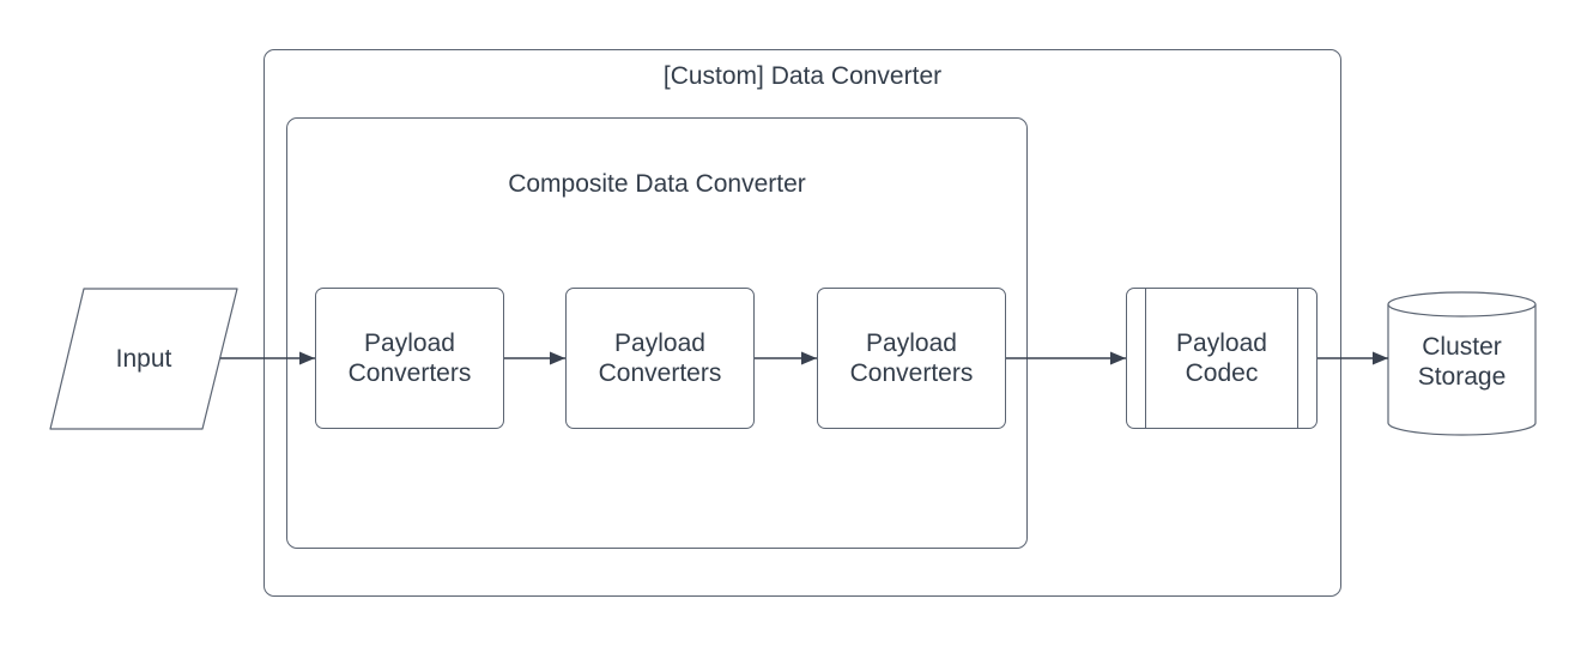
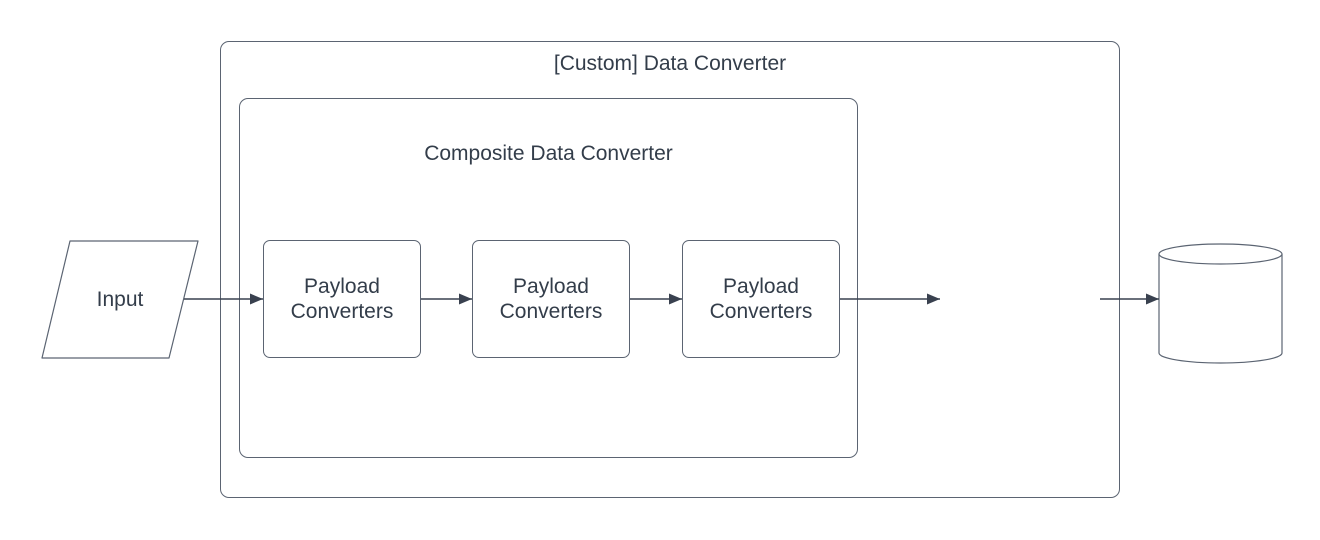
  [Custom] Data Converter
  Composite Data Converter
  Input
  Payload Converters
  Payload Converters
  Payload Converters
- Payload Codec
- Cluster Storage
